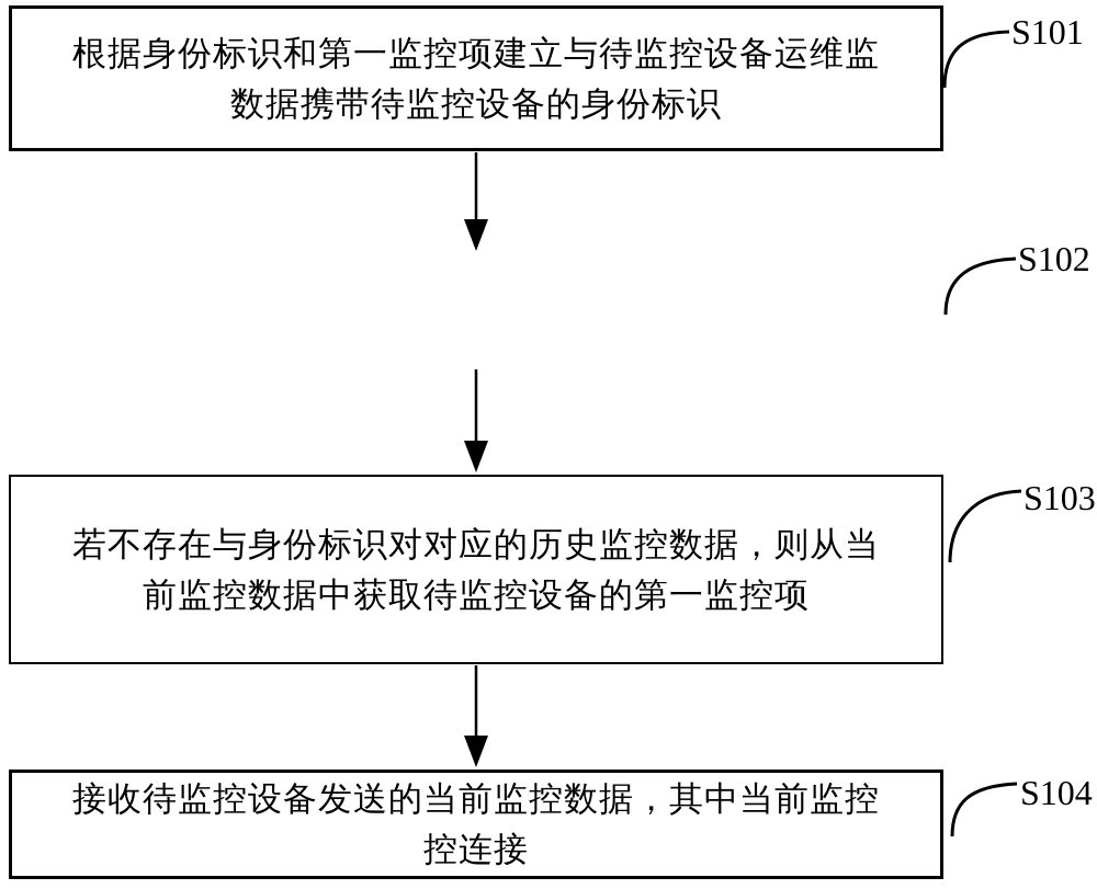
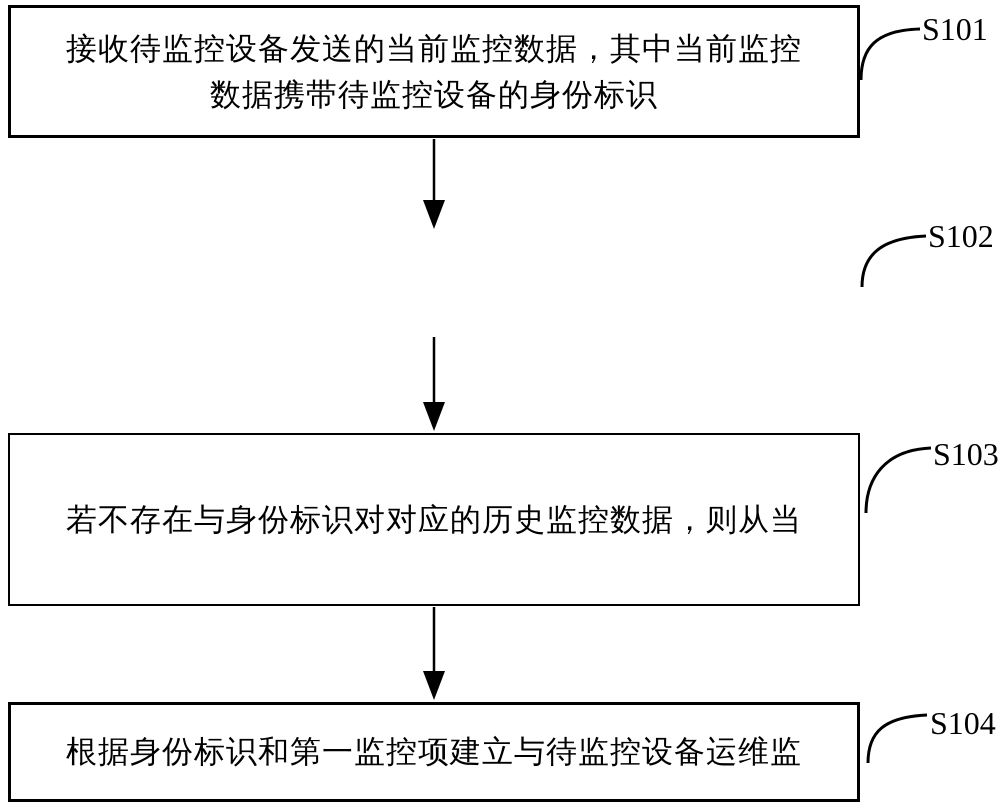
- 根据身份标识和第一监控项建立与待监控设备运维监
+ 接收待监控设备发送的当前监控数据，其中当前监控
  数据携带待监控设备的身份标识
  若不存在与身份标识对对应的历史监控数据，则从当
- 前监控数据中获取待监控设备的第一监控项
- 接收待监控设备发送的当前监控数据，其中当前监控
+ 根据身份标识和第一监控项建立与待监控设备运维监
- 控连接
  S101
  S102
  S103
  S104
